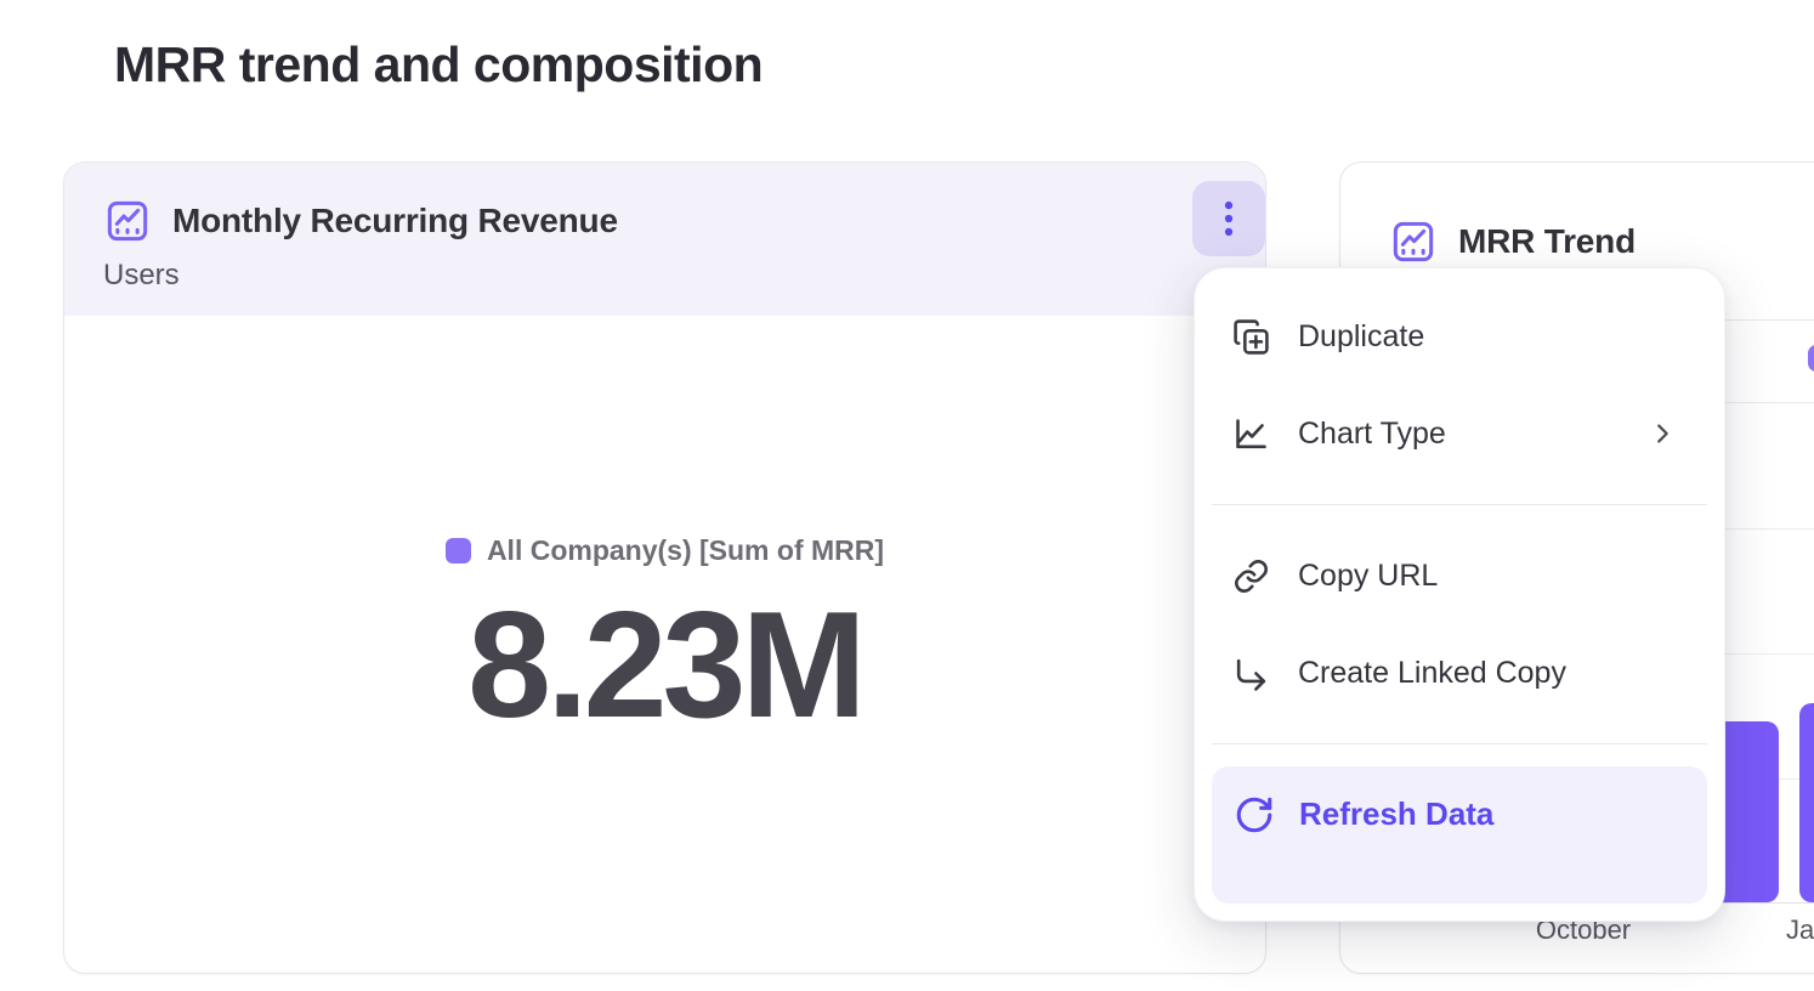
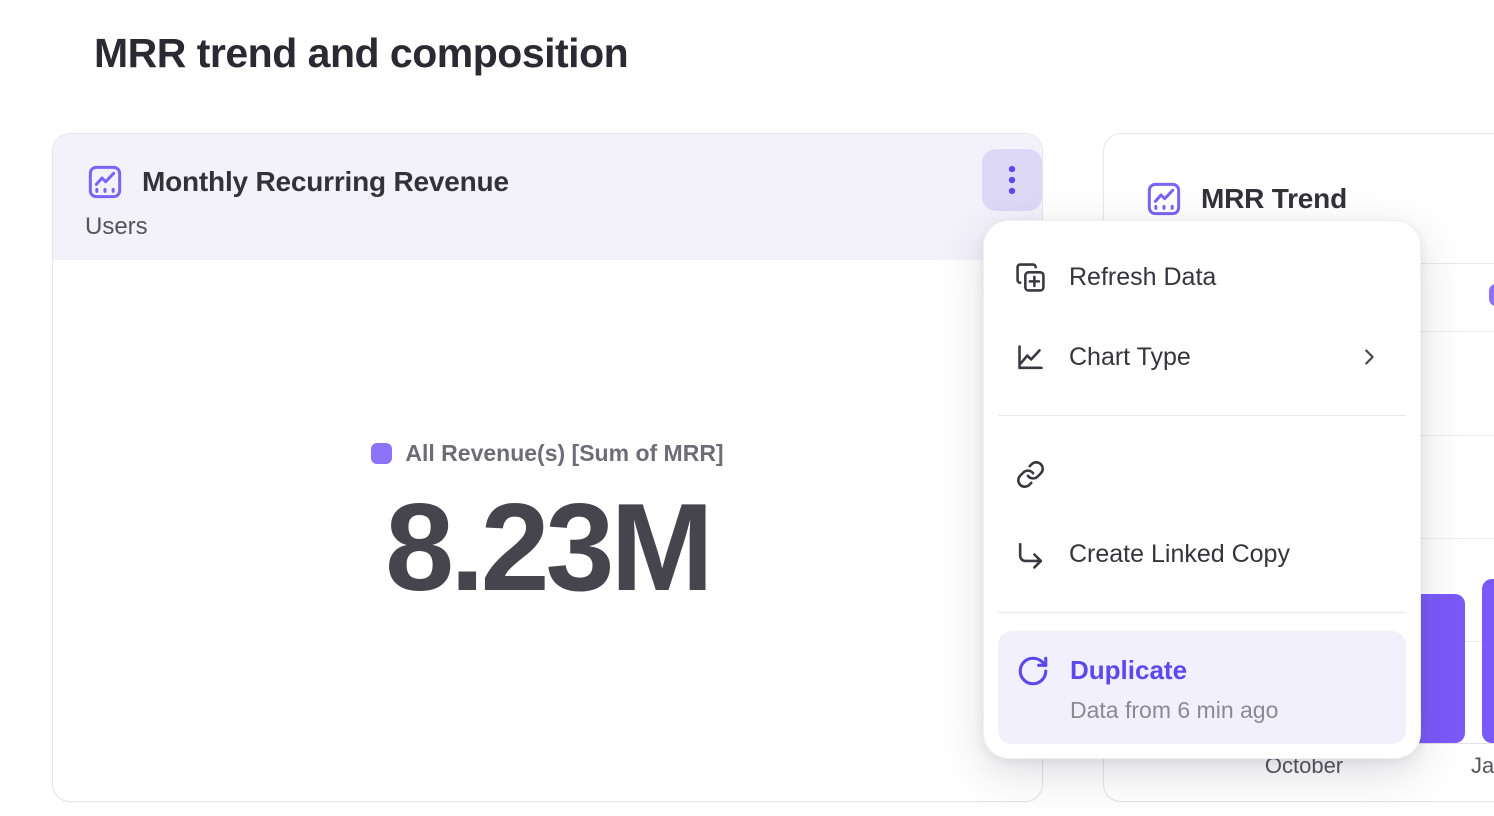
  MRR trend and composition
  Monthly Recurring Revenue
  Users
- All Company(s) [Sum of MRR]
+ All Revenue(s) [Sum of MRR]
  8.23M
  MRR Trend
  October
  Ja
- Duplicate
+ Refresh Data
  Chart Type
- Copy URL
  Create Linked Copy
- Refresh Data
+ Duplicate
+ Data from 6 min ago
